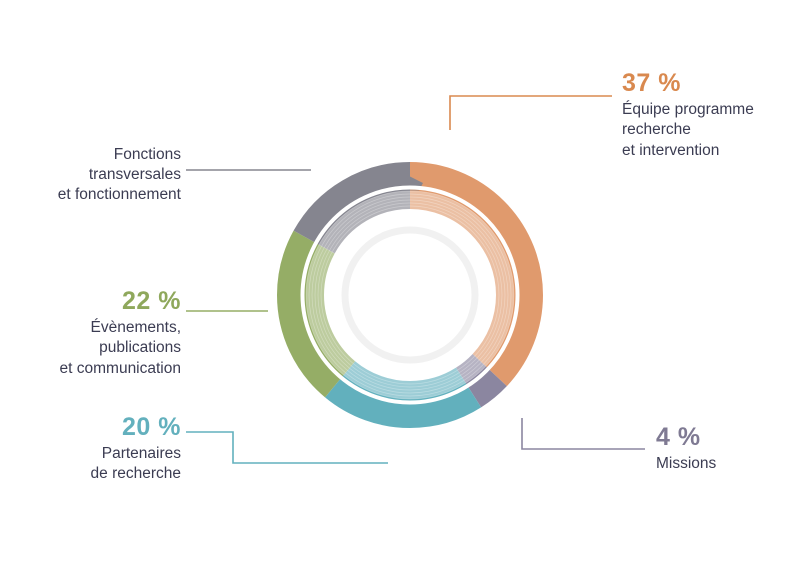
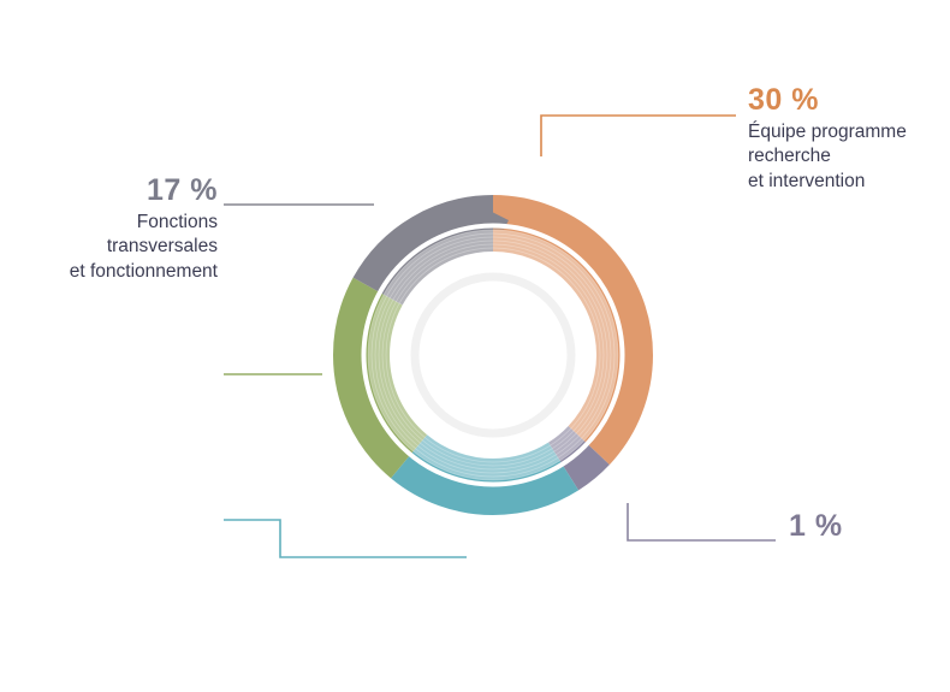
- 37 %
+ 30 %
  Équipe programme
  recherche
  et intervention
+ 17 %
  Fonctions
  transversales
  et fonctionnement
- 22 %
- Évènements,
- publications
- et communication
- 20 %
- Partenaires
- de recherche
- 4 %
+ 1 %
- Missions
